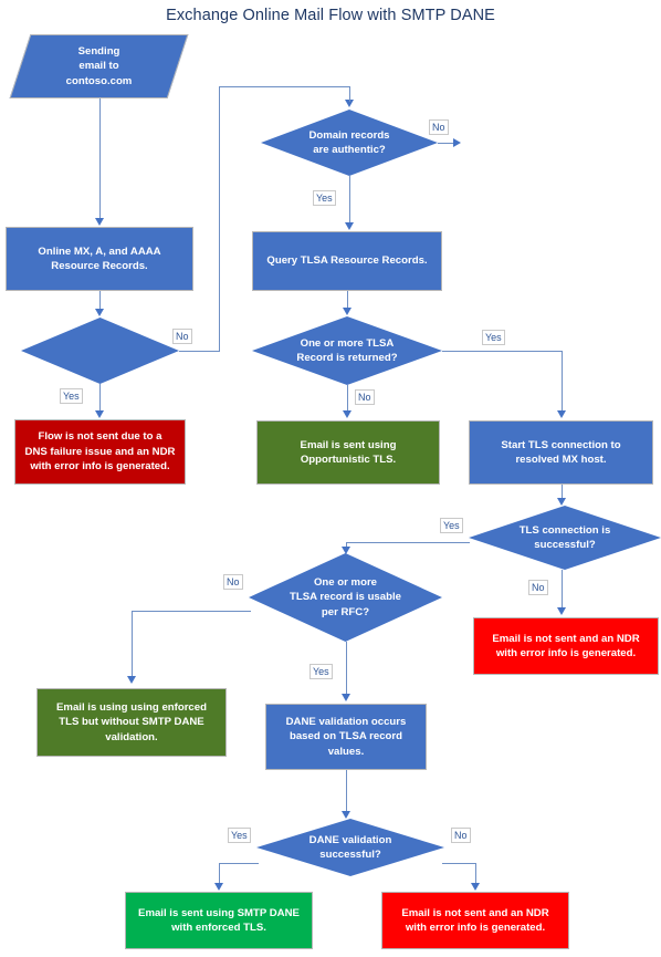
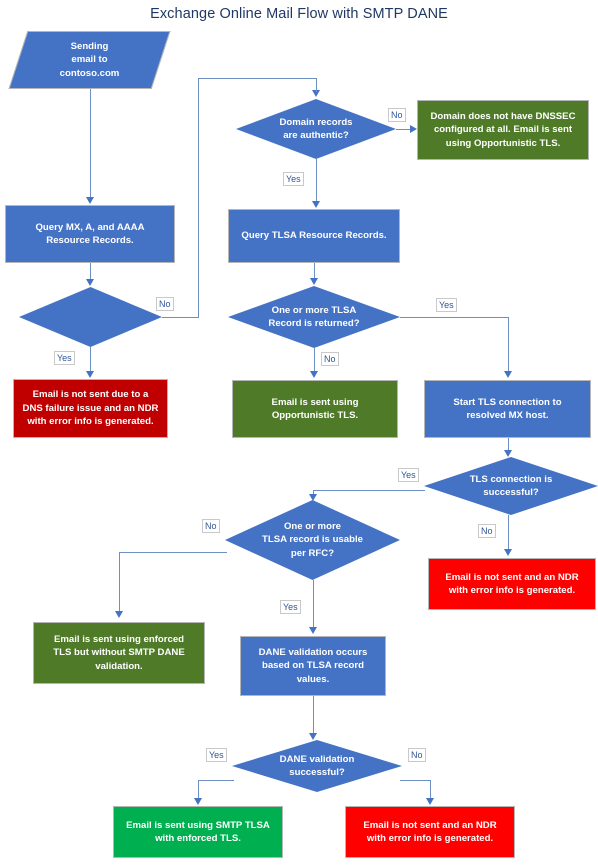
  Exchange Online Mail Flow with SMTP DANE
  Sending
  email to
  contoso.com
- Online MX, A, and AAAA
+ Query MX, A, and AAAA
  Resource Records.
- Flow is not sent due to a
+ Email is not sent due to a
  DNS failure issue and an NDR
  with error info is generated.
  Domain records
  are authentic?
+ Domain does not have DNSSEC
+ configured at all. Email is sent
+ using Opportunistic TLS.
  Query TLSA Resource Records.
  One or more TLSA
  Record is returned?
  Email is sent using
  Opportunistic TLS.
  Start TLS connection to
  resolved MX host.
  TLS connection is
  successful?
  Email is not sent and an NDR
  with error info is generated.
  One or more
  TLSA record is usable
  per RFC?
- Email is using using enforced
+ Email is sent using enforced
  TLS but without SMTP DANE
  validation.
  DANE validation occurs
  based on TLSA record
  values.
  DANE validation
  successful?
- Email is sent using SMTP DANE
+ Email is sent using SMTP TLSA
  with enforced TLS.
  Email is not sent and an NDR
  with error info is generated.
  Yes
  No
  No
  Yes
  No
  Yes
  No
  Yes
  No
  Yes
  Yes
  No
